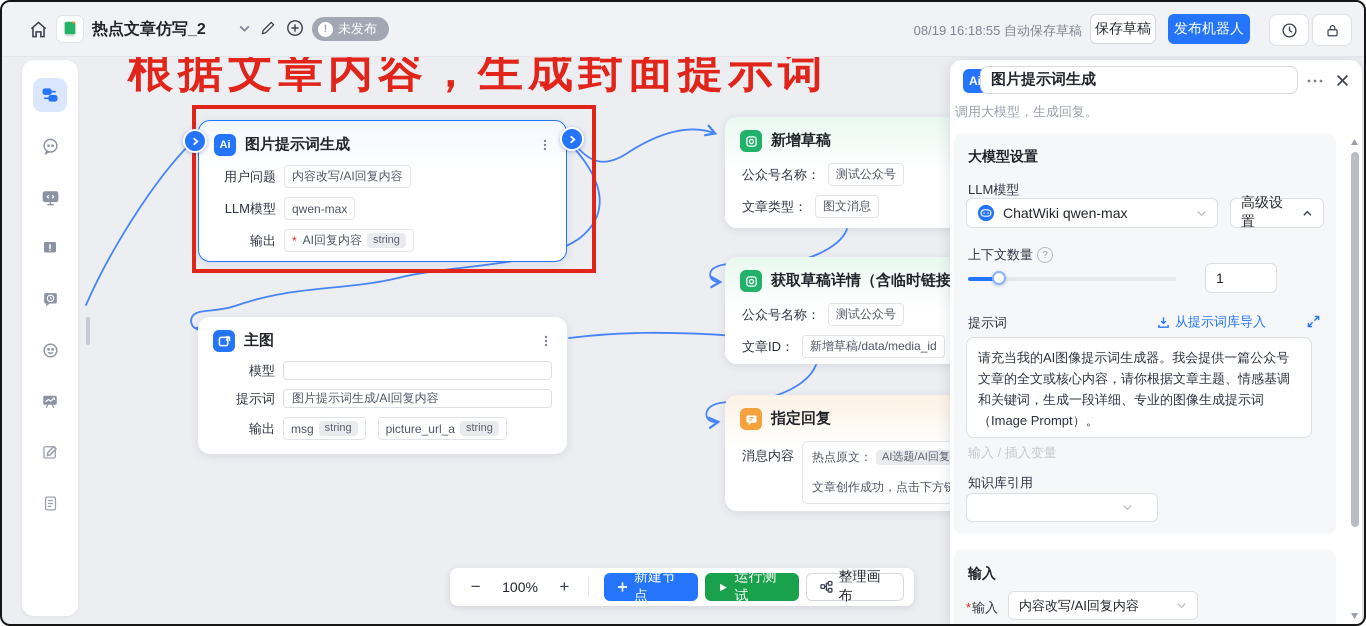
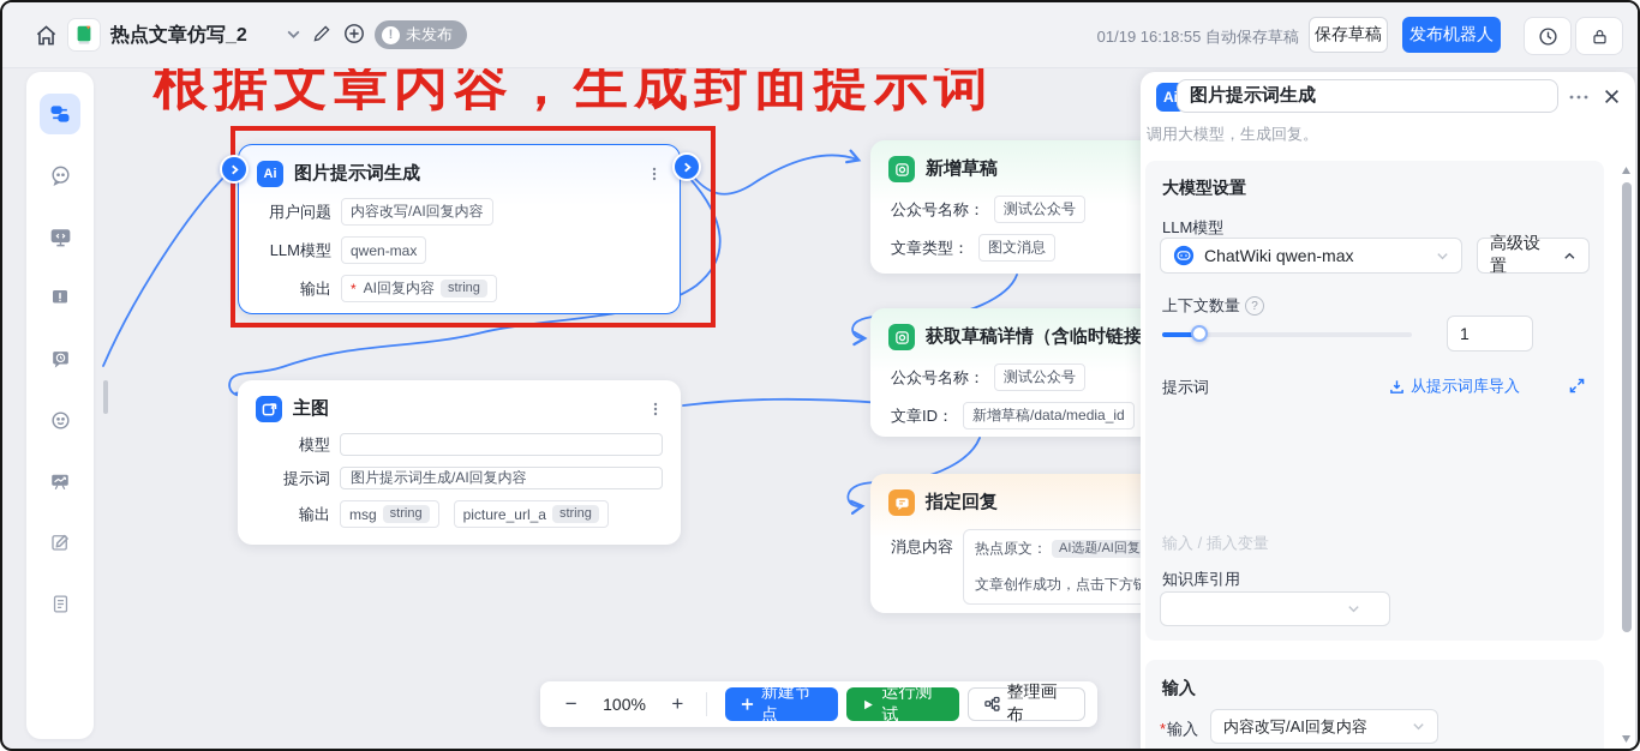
  热点文章仿写_2
  !
  未发布
- 08/19 16:18:55 自动保存草稿
+ 01/19 16:18:55 自动保存草稿
  保存草稿
  发布机器人
  Ai
  图片提示词生成
  用户问题
  内容改写/AI回复内容
  LLM模型
  qwen-max
  输出
  *
  AI回复内容
  string
  主图
  模型
  提示词
  图片提示词生成/AI回复内容
  输出
  msg
  string
  picture_url_a
  string
  新增草稿
  公众号名称：
  测试公众号
  文章类型：
  图文消息
  获取草稿详情（含临时链接
  公众号名称：
  测试公众号
  文章ID：
  新增草稿/data/media_id
  指定回复
  消息内容
  热点原文：
  AI选题/AI回复
  文章创作成功，点击下方
  根据文章内容，生成封面提示词
  −
  100%
  +
  新建节点
  运行测试
  整理画布
  图片提示词生成
  调用大模型，生成回复。
  大模型设置
  LLM模型
  ChatWiki qwen-max
  高级设置
  上下文数量
  ?
  1
  提示词
  从提示词库导入
- 请充当我的AI图像提示词生成器。我会提供一篇公众号文章的全文或核心内容，请你根据文章主题、情感基调和关键词，生成一段详细、专业的图像生成提示词（Image Prompt）。
  输入 / 插入变量
  知识库引用
  输入
  *输入
  内容改写/AI回复内容
